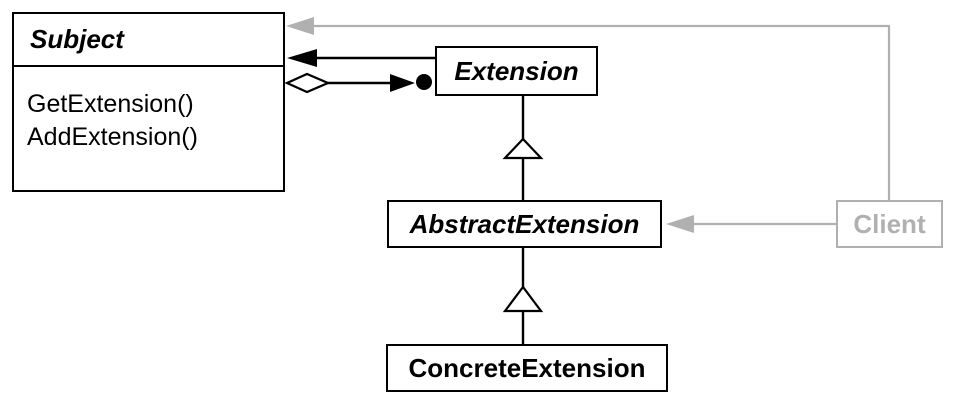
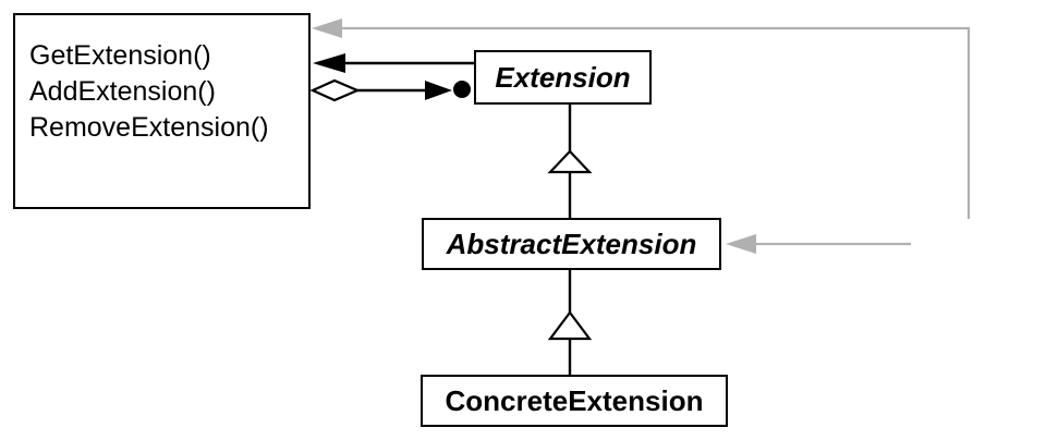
- Subject
  GetExtension()
  AddExtension()
+ RemoveExtension()
  Extension
  AbstractExtension
  ConcreteExtension
- Client
